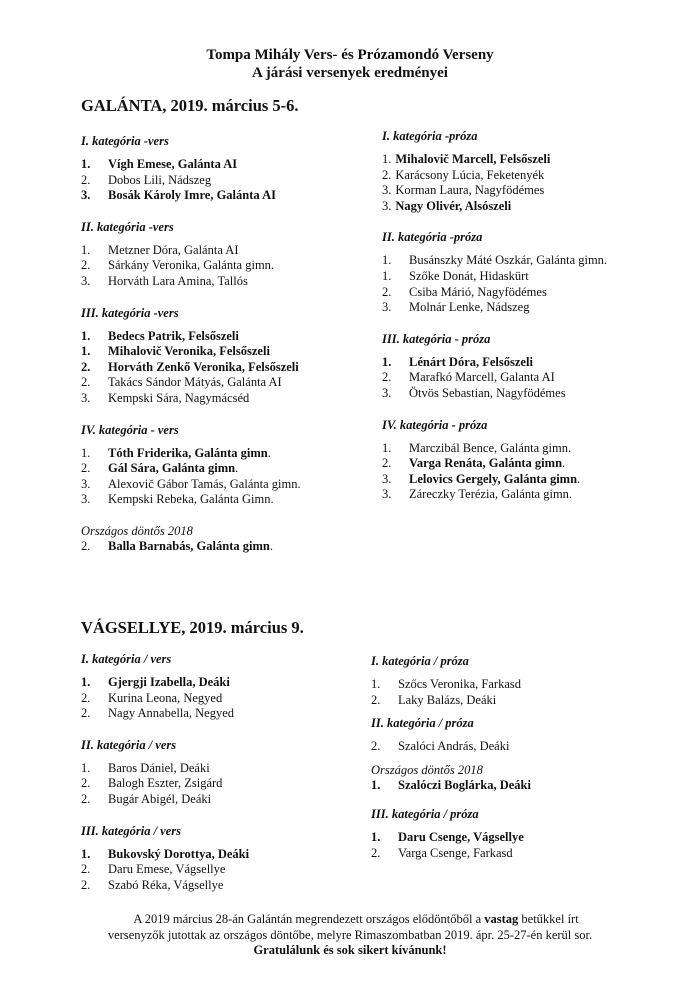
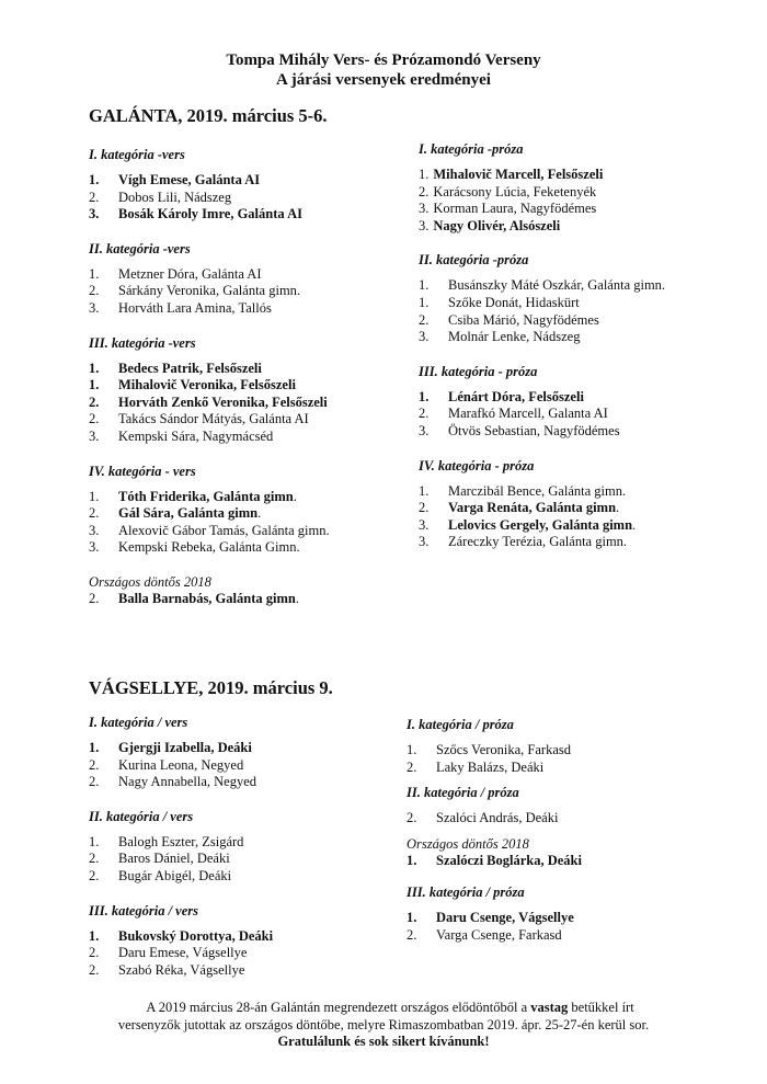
  Tompa Mihály Vers- és Prózamondó Verseny
  A járási versenyek eredményei
  GALÁNTA, 2019. március 5-6.
  I. kategória -vers
  1.
  Vígh Emese, Galánta AI
  2.
  Dobos Lili, Nádszeg
  3.
  Bosák Károly Imre, Galánta AI
  II. kategória -vers
  1.
  Metzner Dóra, Galánta AI
  2.
  Sárkány Veronika, Galánta gimn.
  3.
  Horváth Lara Amina, Tallós
  III. kategória -vers
  1.
  Bedecs Patrik, Felsőszeli
  1.
  Mihalovič Veronika, Felsőszeli
  2.
  Horváth Zenkő Veronika, Felsőszeli
  2.
  Takács Sándor Mátyás, Galánta AI
  3.
  Kempski Sára, Nagymácséd
  IV. kategória - vers
  1.
  Tóth Friderika, Galánta gimn
  .
  2.
  Gál Sára, Galánta gimn
  .
  3.
  Alexovič Gábor Tamás, Galánta gimn.
  3.
  Kempski Rebeka, Galánta Gimn.
  Országos döntős 2018
  2.
  Balla Barnabás, Galánta gimn
  .
  I. kategória -próza
  1.
  Mihalovič Marcell, Felsőszeli
  2.
  Karácsony Lúcia, Feketenyék
  3.
  Korman Laura, Nagyfödémes
  3.
  Nagy Olivér, Alsószeli
  II. kategória -próza
  1.
  Busánszky Máté Oszkár, Galánta gimn.
  1.
  Szőke Donát, Hidaskürt
  2.
  Csiba Márió, Nagyfödémes
  3.
  Molnár Lenke, Nádszeg
  III. kategória - próza
  1.
  Lénárt Dóra, Felsőszeli
  2.
  Marafkó Marcell, Galanta AI
  3.
  Ötvös Sebastian, Nagyfödémes
  IV. kategória - próza
  1.
  Marczibál Bence, Galánta gimn.
  2.
  Varga Renáta, Galánta gimn
  .
  3.
  Lelovics Gergely, Galánta gimn
  .
  3.
  Záreczky Terézia, Galánta gimn.
  VÁGSELLYE, 2019. március 9.
  I. kategória / vers
  1.
  Gjergji Izabella, Deáki
  2.
  Kurina Leona, Negyed
  2.
  Nagy Annabella, Negyed
  II. kategória / vers
  1.
- Baros Dániel, Deáki
+ Balogh Eszter, Zsigárd
  2.
- Balogh Eszter, Zsigárd
+ Baros Dániel, Deáki
  2.
  Bugár Abigél, Deáki
  III. kategória / vers
  1.
  Bukovský Dorottya, Deáki
  2.
  Daru Emese, Vágsellye
  2.
  Szabó Réka, Vágsellye
  I. kategória / próza
  1.
  Szőcs Veronika, Farkasd
  2.
  Laky Balázs, Deáki
  II. kategória / próza
  2.
  Szalóci András, Deáki
  Országos döntős 2018
  1.
  Szalóczi Boglárka, Deáki
  III. kategória / próza
  1.
  Daru Csenge, Vágsellye
  2.
  Varga Csenge, Farkasd
  A 2019 március 28-án Galántán megrendezett országos elődöntőből a vastag betűkkel írt
  versenyzők jutottak az országos döntőbe, melyre Rimaszombatban 2019. ápr. 25-27-én kerül sor.
  Gratulálunk és sok sikert kívánunk!
